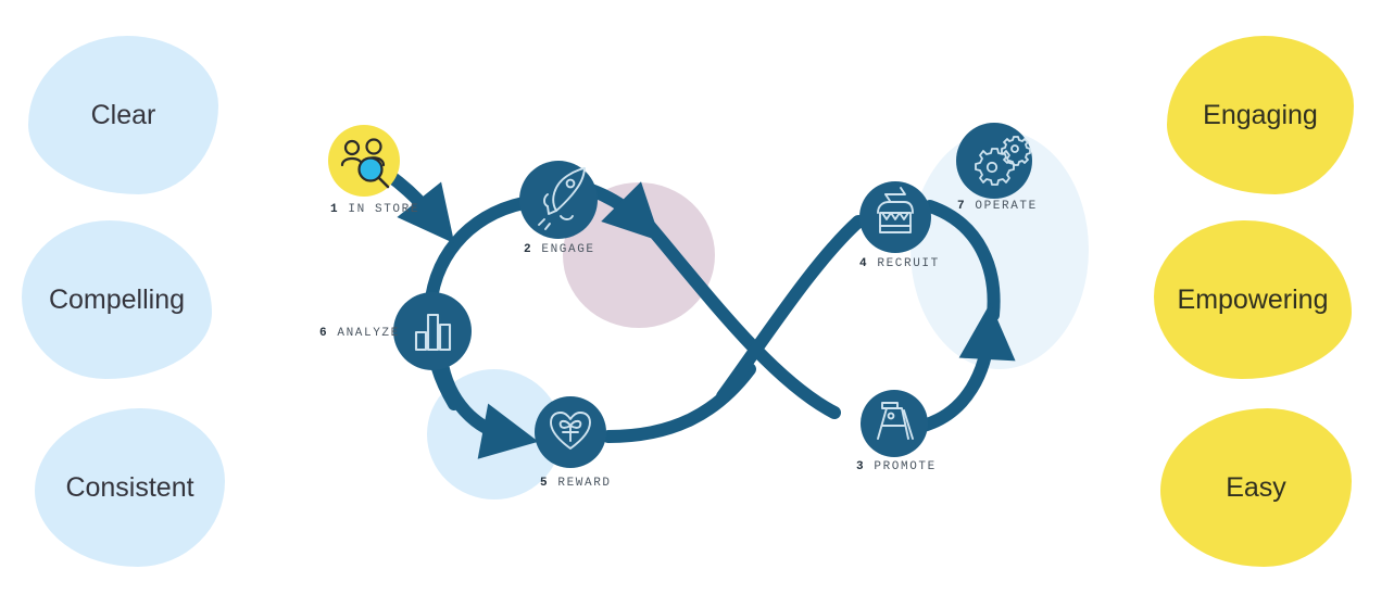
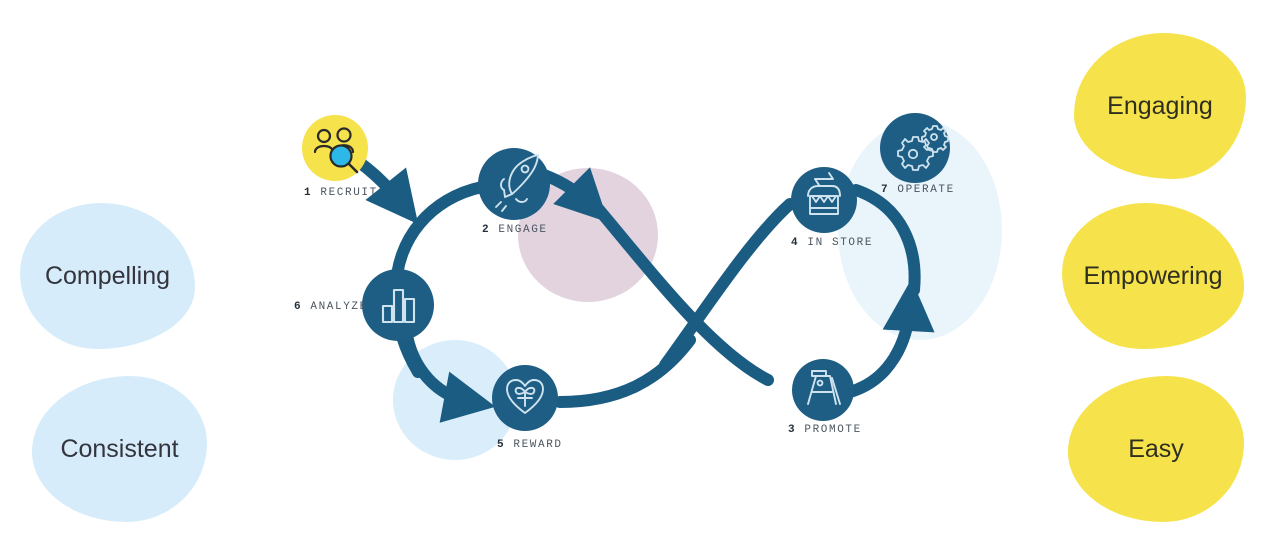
- Clear
  Compelling
  Consistent
  Engaging
  Empowering
  Easy
- 1 IN STORE
+ 1 RECRUIT
  2 ENGAGE
  3 PROMOTE
- 4 RECRUIT
+ 4 IN STORE
  5 REWARD
  6 ANALYZE
  7 OPERATE
